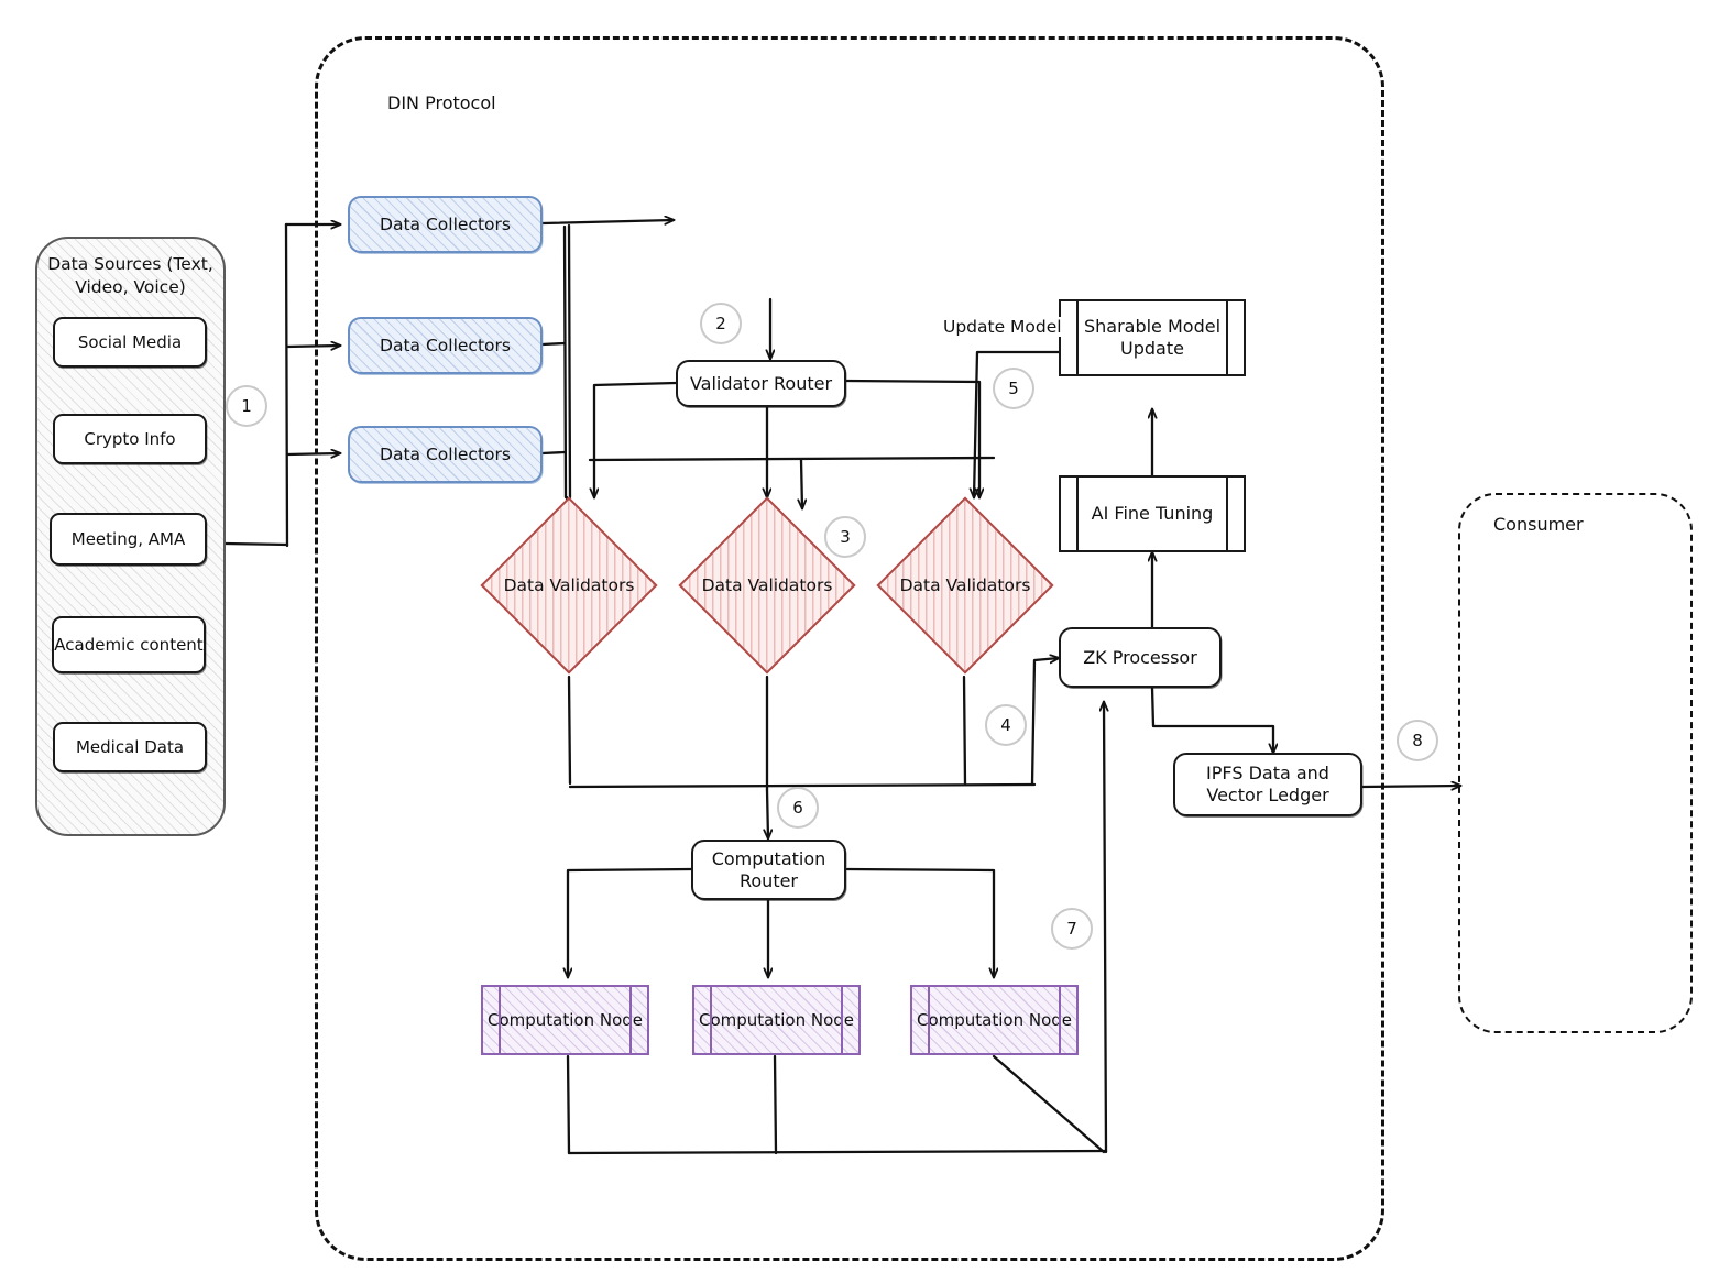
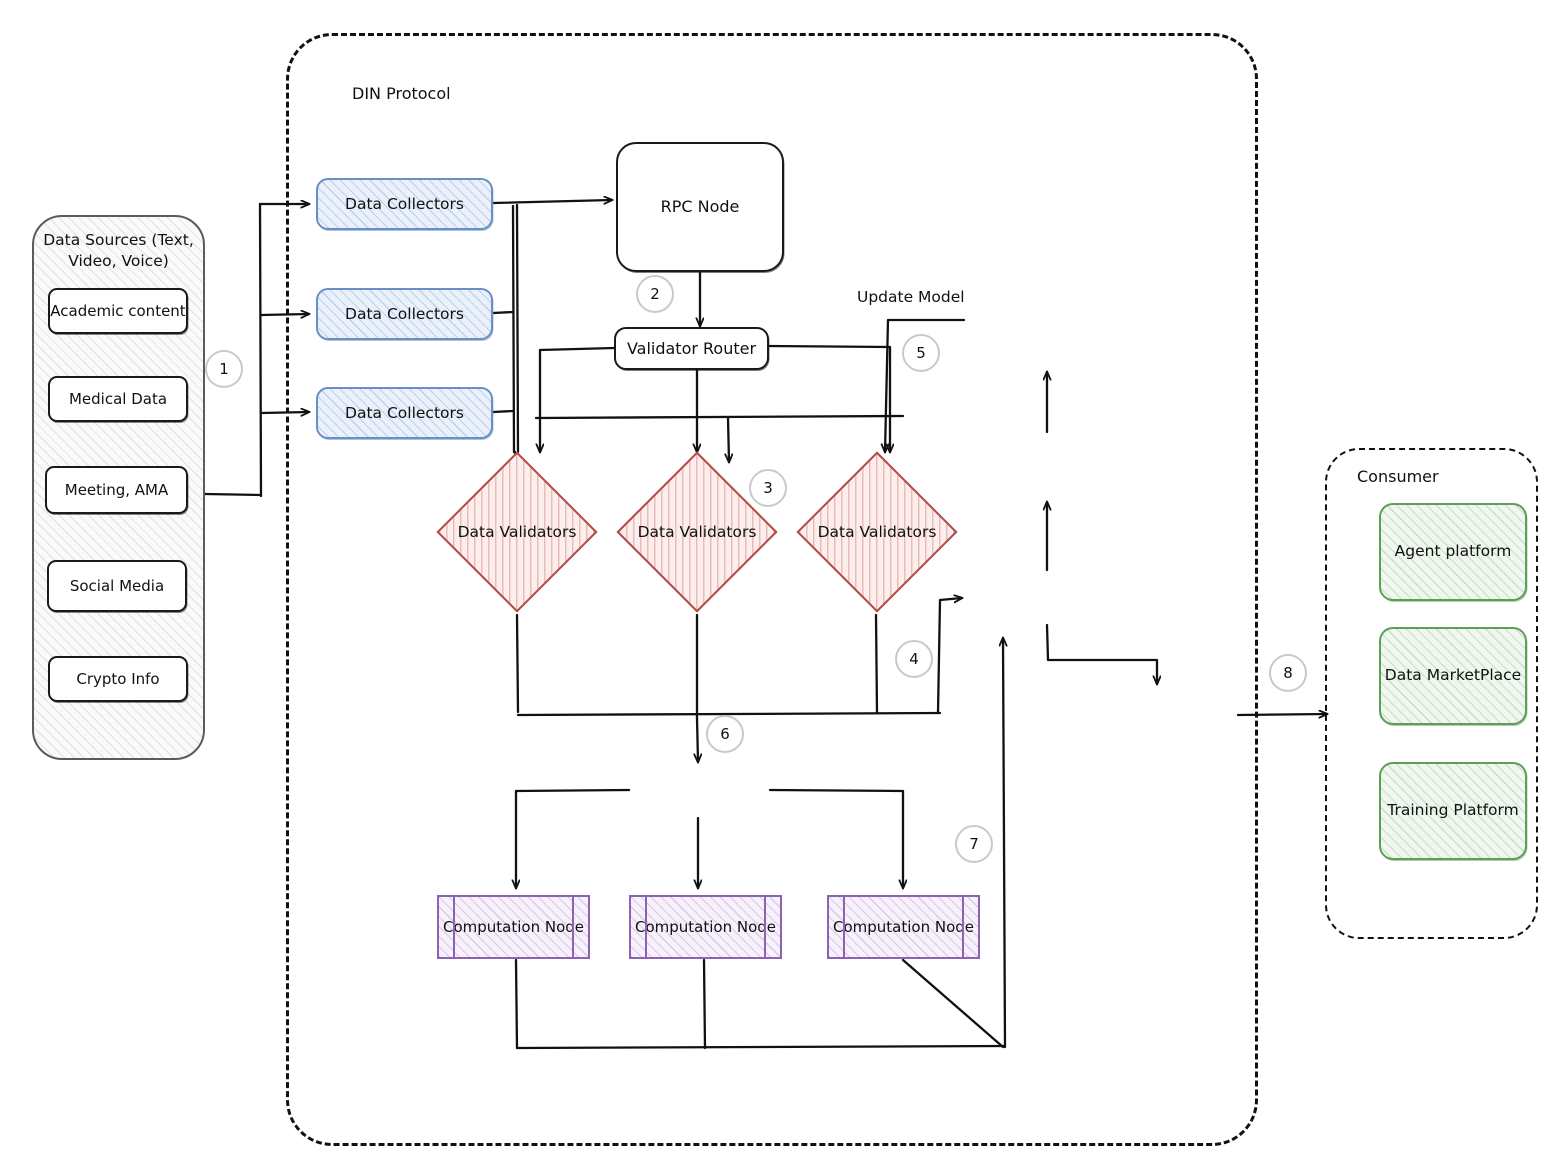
  DIN Protocol
  Data Sources (Text, Video, Voice)
- Social Media
+ Academic content
- Crypto Info
+ Medical Data
  Meeting, AMA
- Academic content
+ Social Media
- Medical Data
+ Crypto Info
  Data Collectors
  Data Collectors
  Data Collectors
+ RPC Node
  Validator Router
- Computation Router
- ZK Processor
- IPFS Data and Vector Ledger
- AI Fine Tuning
- Sharable Model Update
  Data Validators
  Data Validators
  Data Validators
  Computation Node
  Computation Node
  Computation Node
  Consumer
+ Agent platform
+ Data MarketPlace
+ Training Platform
  Update Model
  1
  2
  3
  4
  5
  6
  7
  8
